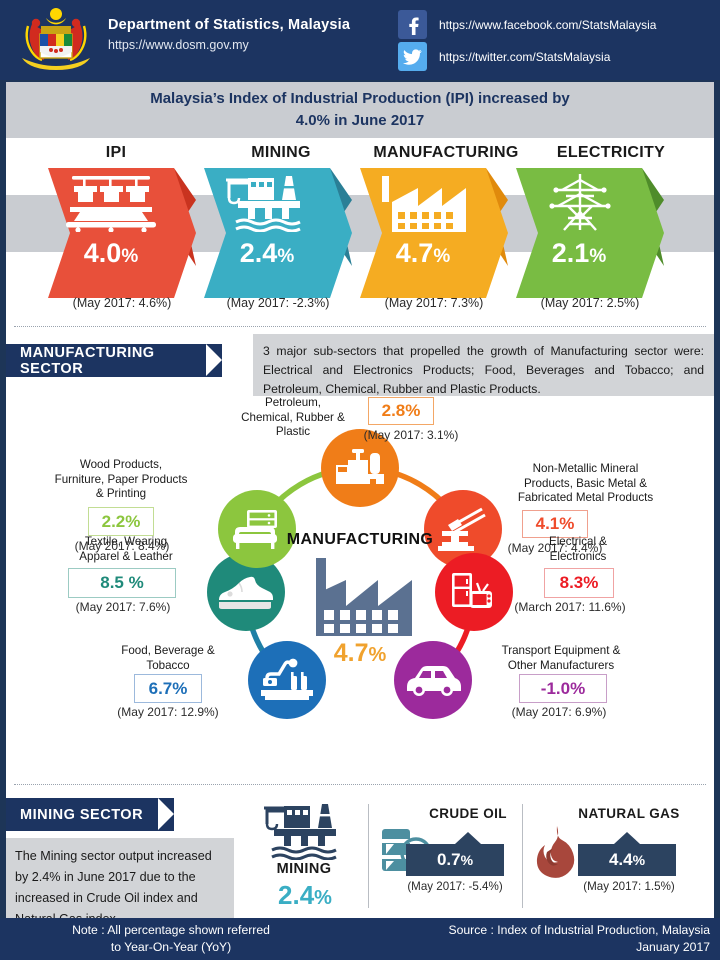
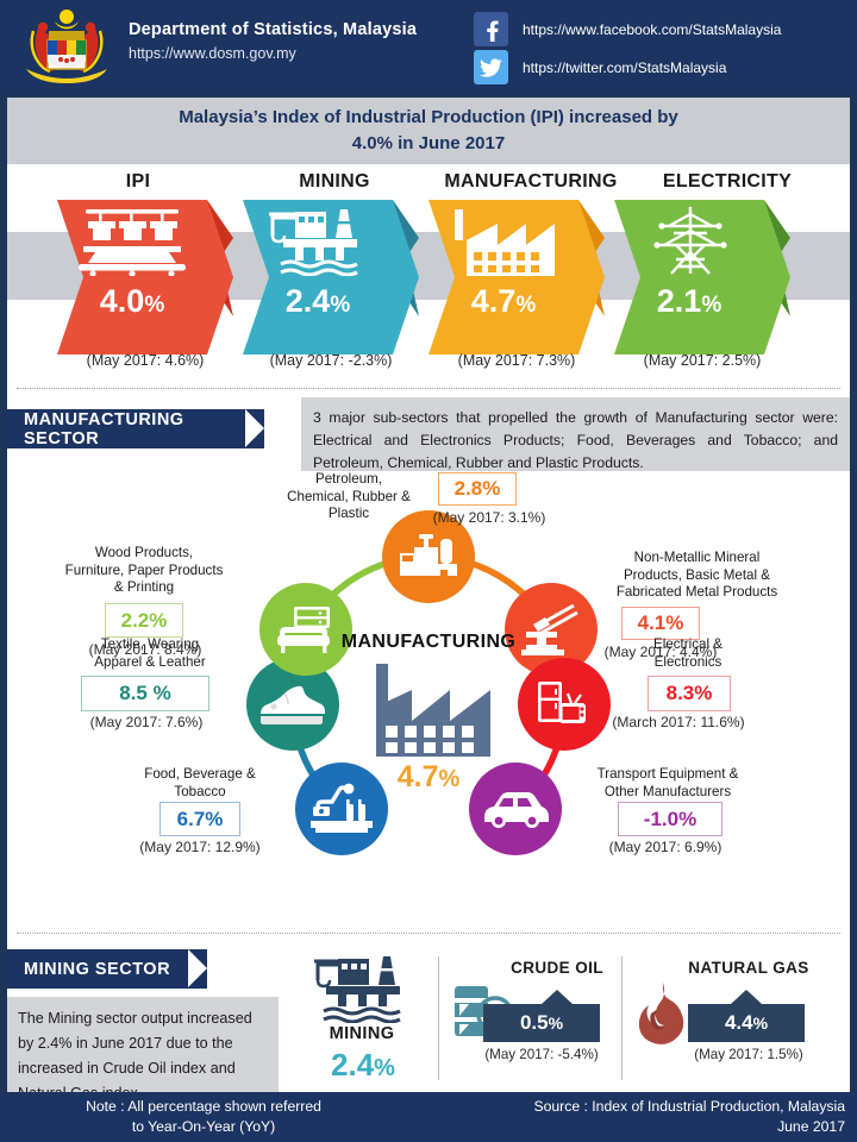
  Department of Statistics, Malaysia
  https://www.dosm.gov.my
  https://www.facebook.com/StatsMalaysia
  https://twitter.com/StatsMalaysia
  Malaysia’s Index of Industrial Production (IPI) increased by
  4.0% in June 2017
  IPI
  MINING
  MANUFACTURING
  ELECTRICITY
  4.0%
  2.4%
  4.7%
  2.1%
  (May 2017: 4.6%)
  (May 2017: -2.3%)
  (May 2017: 7.3%)
  (May 2017: 2.5%)
  MANUFACTURING SECTOR
  3 major sub-sectors that propelled the growth of Manufacturing sector were: Electrical and Electronics Products; Food, Beverages and Tobacco; and Petroleum, Chemical, Rubber and Plastic Products.
  Petroleum,
  Chemical, Rubber &
  Plastic
  2.8%
  (May 2017: 3.1%)
  Non-Metallic Mineral
  Products, Basic Metal &
  Fabricated Metal Products
  4.1%
  (May 2017: 4.4%)
  Electrical &
  Electronics
  8.3%
  (March 2017: 11.6%)
  Transport Equipment &
  Other Manufacturers
  -1.0%
  (May 2017: 6.9%)
  Food, Beverage &
  Tobacco
  6.7%
  (May 2017: 12.9%)
  Textile, Wearing
  Apparel & Leather
  8.5 %
  (May 2017: 7.6%)
  Wood Products,
  Furniture, Paper Products
  & Printing
  2.2%
  (May 2017: 8.4%)
  MANUFACTURING
  4.7%
  MINING SECTOR
  The Mining sector output increased by 2.4% in June 2017 due to the increased in Crude Oil index and
  MINING
  2.4%
  CRUDE OIL
- 0.7
+ 0.5
  %
  (May 2017: -5.4%)
  NATURAL GAS
  4.4
  %
  (May 2017: 1.5%)
  Note : All percentage shown referred
  to Year-On-Year (YoY)
  Source : Index of Industrial Production, Malaysia
- January 2017
+ June 2017
